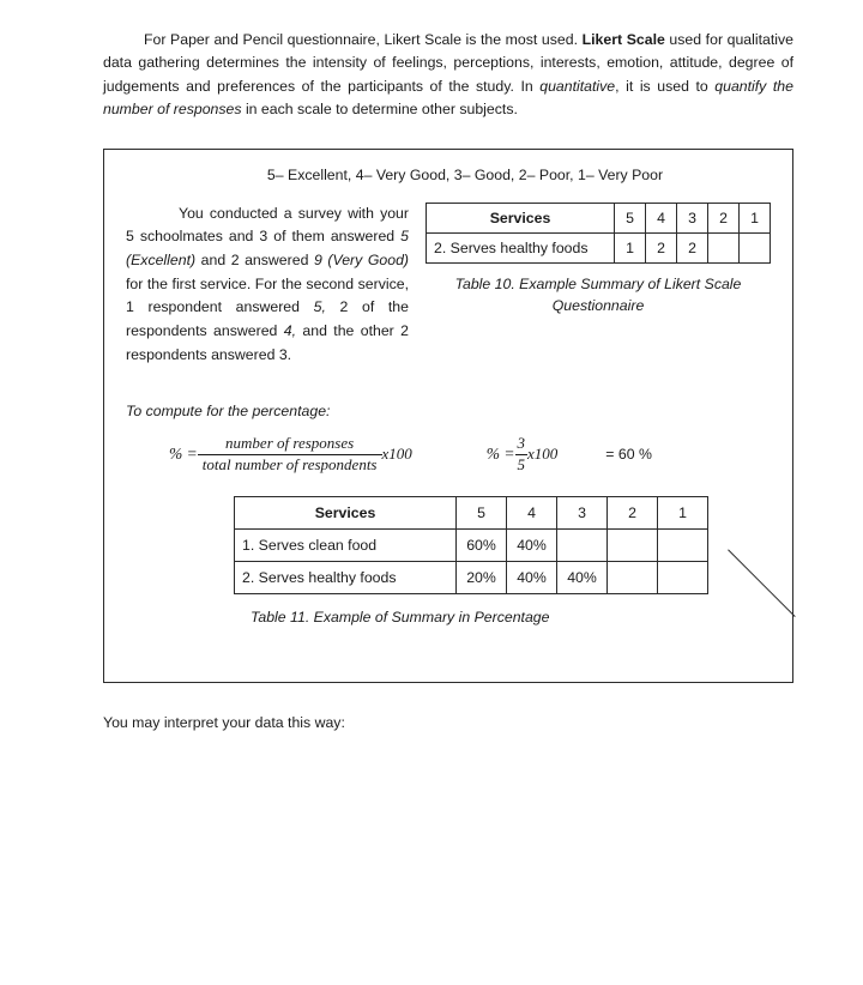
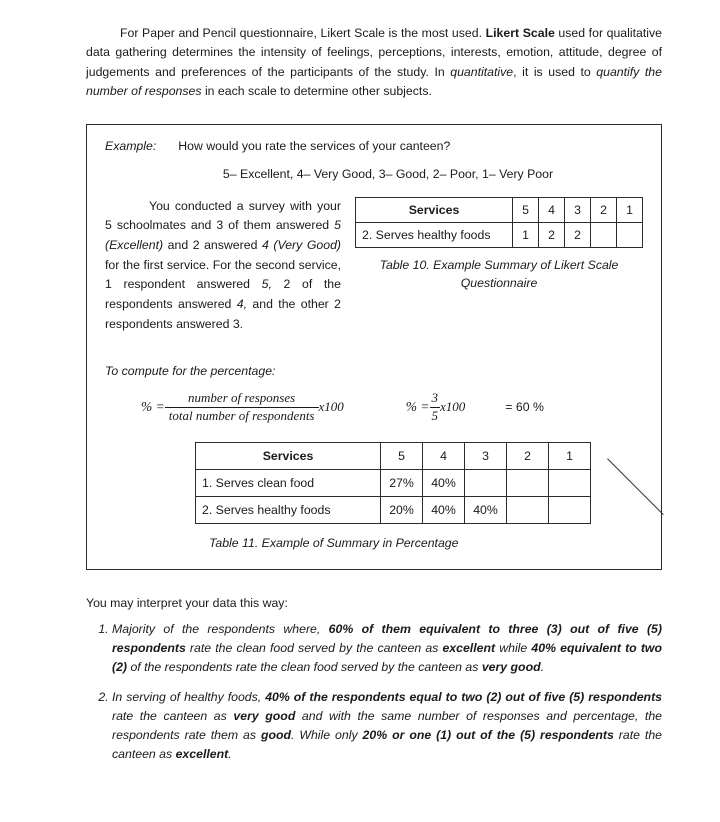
  For Paper and Pencil questionnaire, Likert Scale is the most used. Likert Scale used for qualitative data gathering determines the intensity of feelings, perceptions, interests, emotion, attitude, degree of judgements and preferences of the participants of the study. In quantitative, it is used to quantify the number of responses in each scale to determine other subjects.
+ Example: How would you rate the services of your canteen?
  5– Excellent, 4– Very Good, 3– Good, 2– Poor, 1– Very Poor
- You conducted a survey with your 5 schoolmates and 3 of them answered 5 (Excellent) and 2 answered 9 (Very Good) for the first service. For the second service, 1 respondent answered 5, 2 of the respondents answered 4, and the other 2 respondents answered 3.
+ You conducted a survey with your 5 schoolmates and 3 of them answered 5 (Excellent) and 2 answered 4 (Very Good) for the first service. For the second service, 1 respondent answered 5, 2 of the respondents answered 4, and the other 2 respondents answered 3.
  Services	5	4	3	2	1
  2. Serves healthy foods	1	2	2
  Table 10. Example Summary of Likert Scale Questionnaire
  To compute for the percentage:
  % =
  number of responses
  total number of respondents
  x100
  % =
  3
  5
  x100
  = 60 %
  Services	5	4	3	2	1
- 1. Serves clean food	60%	40%
+ 1. Serves clean food	27%	40%
  2. Serves healthy foods	20%	40%	40%
  Table 11. Example of Summary in Percentage
  You may interpret your data this way:
+ Majority of the respondents where, 60% of them equivalent to three (3) out of five (5) respondents rate the clean food served by the canteen as excellent while 40% equivalent to two (2) of the respondents rate the clean food served by the canteen as very good.
+ In serving of healthy foods, 40% of the respondents equal to two (2) out of five (5) respondents rate the canteen as very good and with the same number of responses and percentage, the respondents rate them as good. While only 20% or one (1) out of the (5) respondents rate the canteen as excellent.
